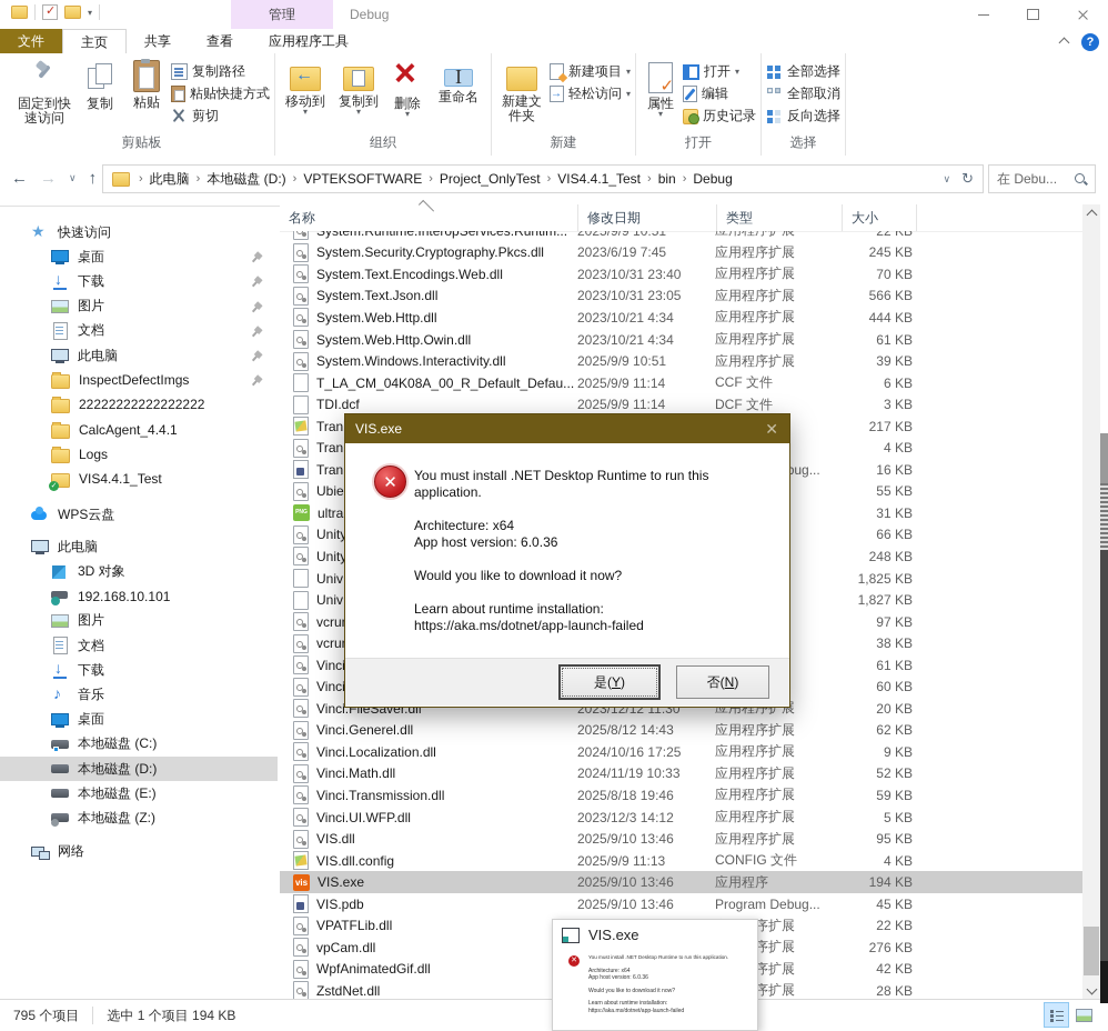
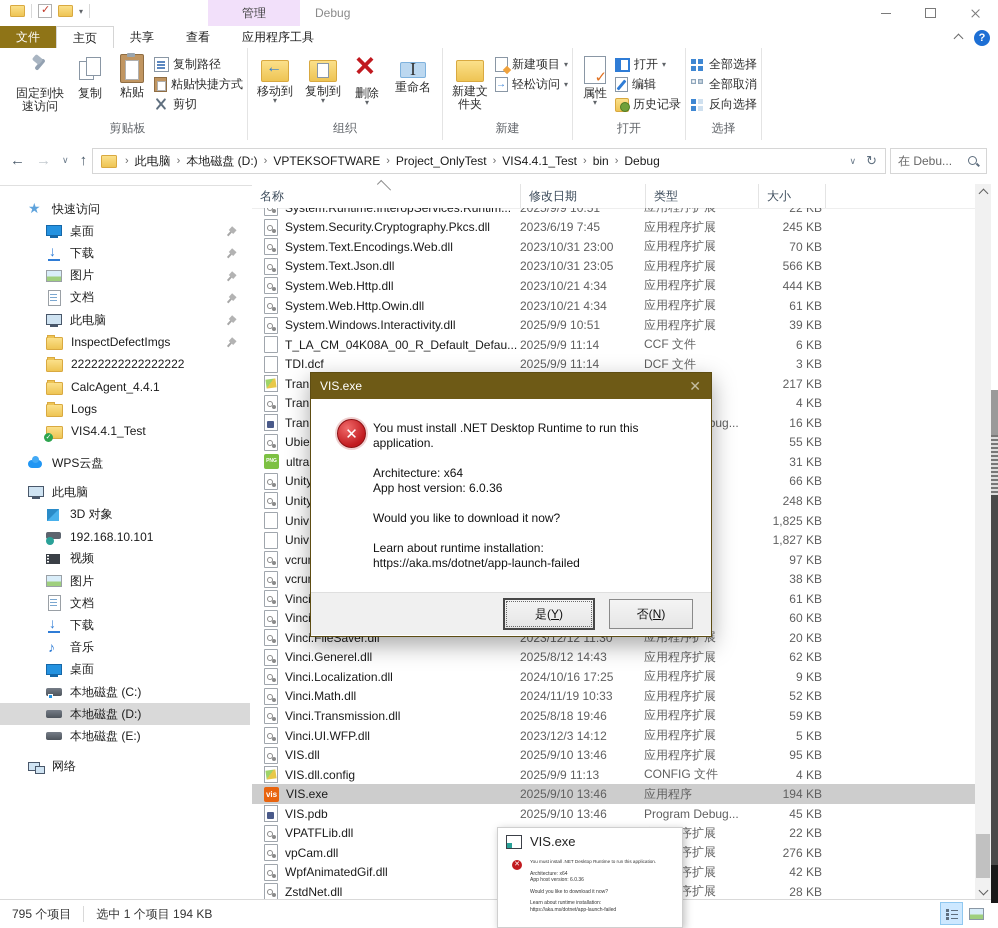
  ✓
  ▾
  管理
  Debug
  文件
  主页
  共享
  查看
  应用程序工具
  固定到快速访问
  复制
  粘贴
  复制路径
  粘贴快捷方式
  剪切
  剪贴板
  移动到
  ▾
  复制到
  ▾
  删除
  ▾
  重命名
  组织
  新建文件夹
  新建项目
  ▾
  轻松访问
  ▾
  新建
  属性
  ▾
  打开
  ▾
  编辑
  历史记录
  打开
  全部选择
  全部取消
  反向选择
  选择
  ←
  →
  ∨
  ↑
  ›
  此电脑
  ›
  本地磁盘 (D:)
  ›
  VPTEKSOFTWARE
  ›
  Project_OnlyTest
  ›
  VIS4.4.1_Test
  ›
  bin
  ›
  Debug
  ∨
  ↻
  在 Debu...
  名称
  修改日期
  类型
  大小
  快速访问
  桌面
  下载
  图片
  文档
  此电脑
  InspectDefectImgs
  22222222222222222
  CalcAgent_4.4.1
  Logs
  VIS4.4.1_Test
  WPS云盘
  此电脑
  3D 对象
  192.168.10.101
+ 视频
  图片
  文档
  下载
  音乐
  桌面
  本地磁盘 (C:)
  本地磁盘 (D:)
  本地磁盘 (E:)
- 本地磁盘 (Z:)
  网络
  System.Runtime.InteropServices.Runtim...
  2025/9/9 10:51
  应用程序扩展
  22 KB
  System.Security.Cryptography.Pkcs.dll
  2023/6/19 7:45
  应用程序扩展
  245 KB
  System.Text.Encodings.Web.dll
- 2023/10/31 23:40
+ 2023/10/31 23:00
  应用程序扩展
  70 KB
  System.Text.Json.dll
  2023/10/31 23:05
  应用程序扩展
  566 KB
  System.Web.Http.dll
  2023/10/21 4:34
  应用程序扩展
  444 KB
  System.Web.Http.Owin.dll
  2023/10/21 4:34
  应用程序扩展
  61 KB
  System.Windows.Interactivity.dll
  2025/9/9 10:51
  应用程序扩展
  39 KB
  T_LA_CM_04K08A_00_R_Default_Defau...
  2025/9/9 11:14
  CCF 文件
  6 KB
  TDI.dcf
  2025/9/9 11:14
  DCF 文件
  3 KB
  Tran
  217 KB
  Tran
  4 KB
  Tran
  16 KB
  Ubie
  55 KB
  ultra
  31 KB
  Unit
  66 KB
  Unit
  248 KB
  Univ
  1,825 KB
  Univ
  1,827 KB
  vcru
  97 KB
  vcru
  38 KB
  Vinc
  61 KB
  Vinc
  60 KB
  Vinci.FileSaver.dll
  2023/12/12 11:30
  应用程序扩展
  20 KB
  Vinci.Generel.dll
  2025/8/12 14:43
  应用程序扩展
  62 KB
  Vinci.Localization.dll
  2024/10/16 17:25
  应用程序扩展
  9 KB
  Vinci.Math.dll
  2024/11/19 10:33
  应用程序扩展
  52 KB
  Vinci.Transmission.dll
  2025/8/18 19:46
  应用程序扩展
  59 KB
  Vinci.UI.WFP.dll
  2023/12/3 14:12
  应用程序扩展
  5 KB
  VIS.dll
  2025/9/10 13:46
  应用程序扩展
  95 KB
  VIS.dll.config
  2025/9/9 11:13
  CONFIG 文件
  4 KB
  VIS.exe
  2025/9/10 13:46
  应用程序
  194 KB
  VIS.pdb
  2025/9/10 13:46
  Program Debug...
  45 KB
  VPATFLib.dll
  22 KB
  vpCam.dll
  276 KB
  WpfAnimatedGif.dll
  42 KB
  ZstdNet.dll
  28 KB
  VIS.exe
  ✕
  ✕
  You must install .NET Desktop Runtime to run this application.
  Architecture: x64
  App host version: 6.0.36
  Would you like to download it now?
  Learn about runtime installation:
  https://aka.ms/dotnet/app-launch-failed
  是(
  Y
  )
  否(
  N
  )
  VIS.exe
  795 个项目
  选中 1 个项目 194 KB
